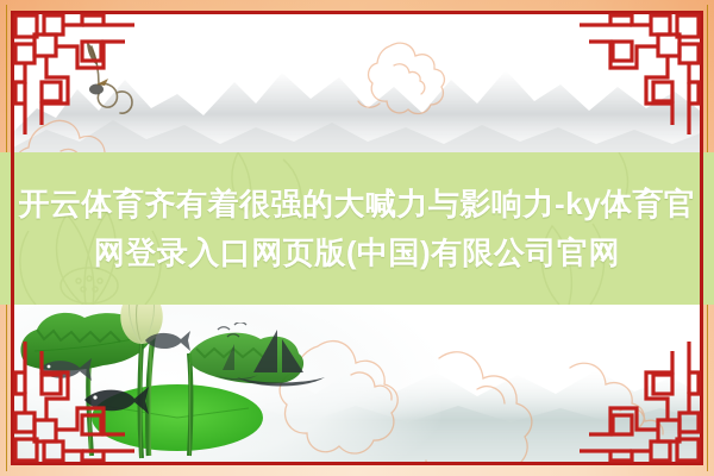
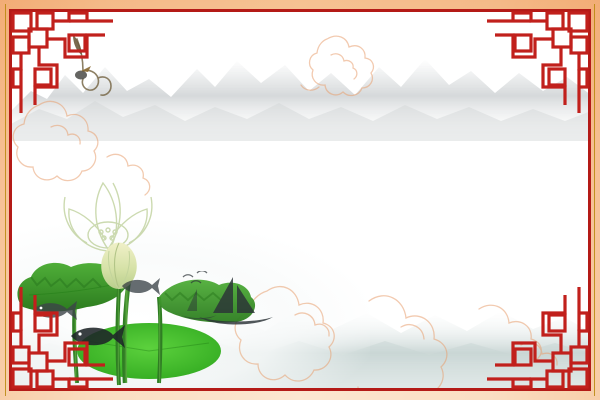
- 开云体育齐有着很强的大喊力与影响力-ky体育官
- 网登录入口网页版(中国)有限公司官网
